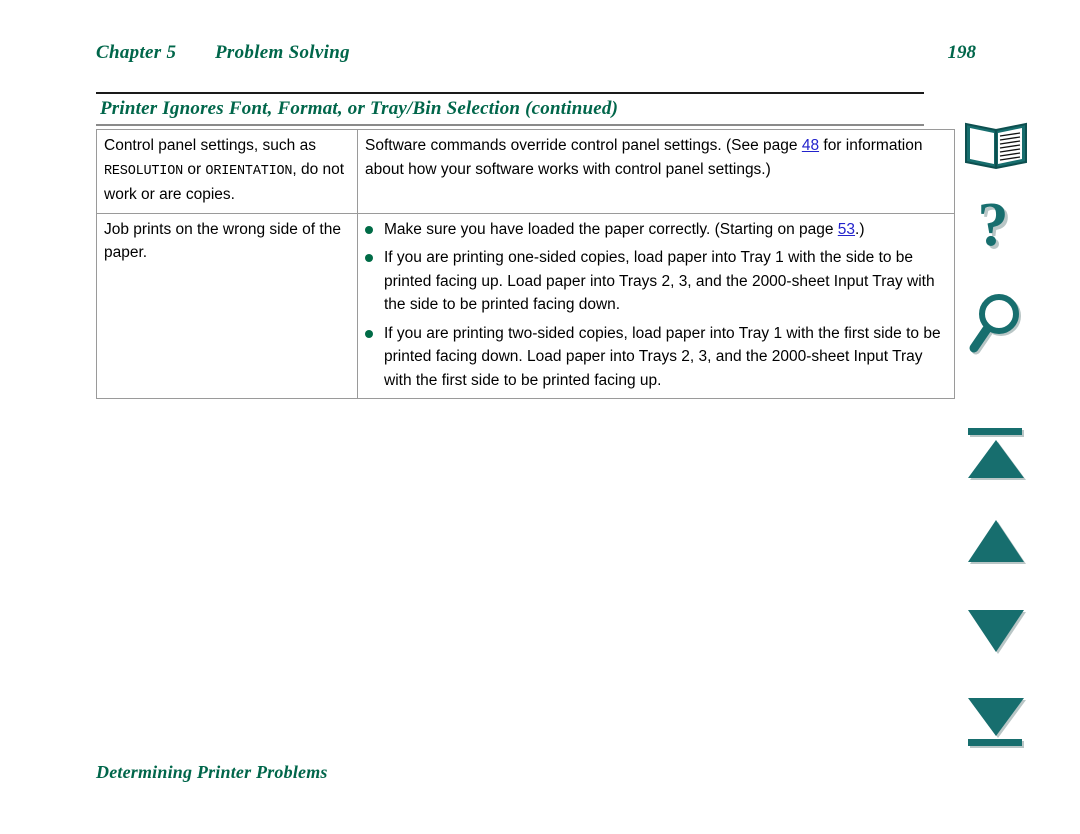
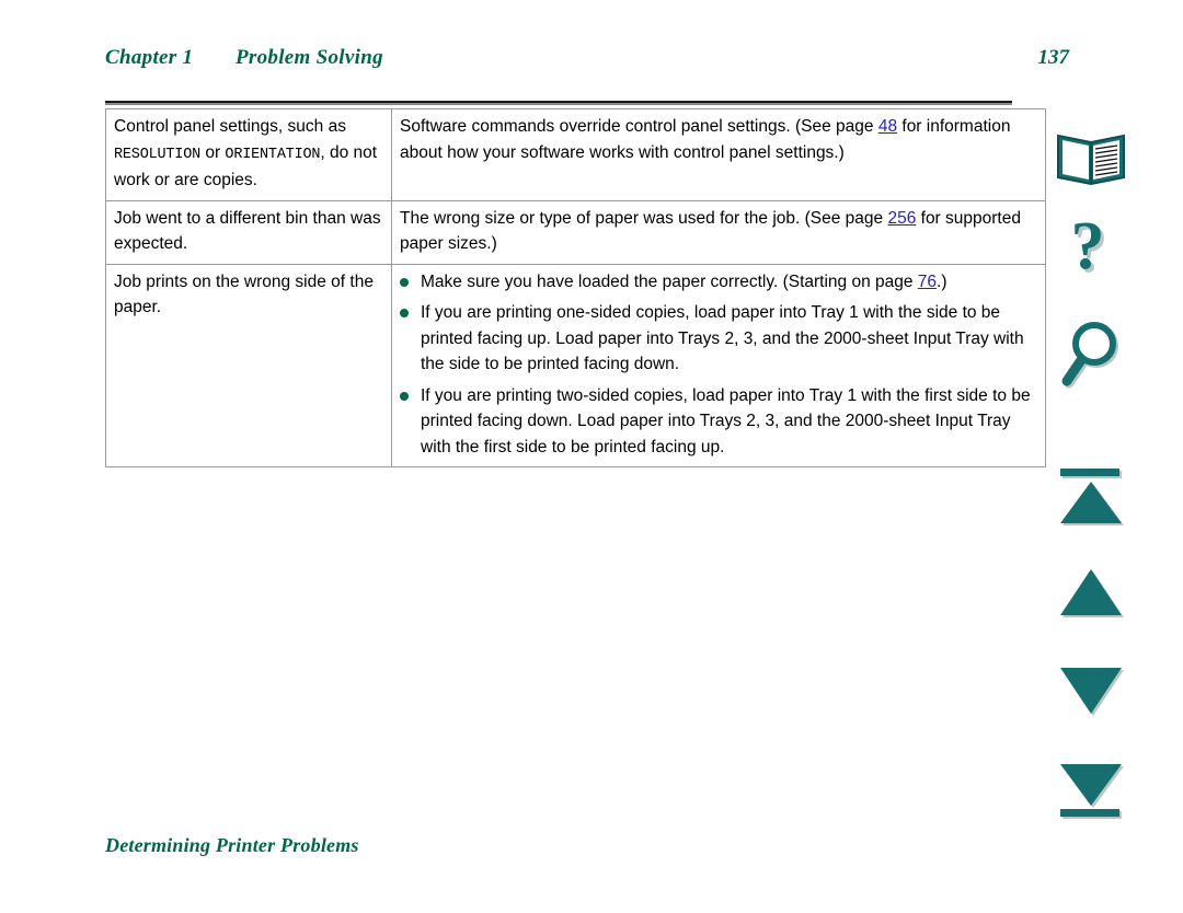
- Chapter 5
+ Chapter 1
  Problem Solving
- 198
+ 137
- Printer Ignores Font, Format, or Tray/Bin Selection (continued)
  Control panel settings, such as RESOLUTION or ORIENTATION, do not work or are copies.	Software commands override control panel settings. (See page 48 for information about how your software works with control panel settings.)
+ Job went to a different bin than was expected.	The wrong size or type of paper was used for the job. (See page 256 for supported paper sizes.)
- Job prints on the wrong side of the paper.	Make sure you have loaded the paper correctly. (Starting on page 53.) If you are printing one-sided copies, load paper into Tray 1 with the side to be printed facing up. Load paper into Trays 2, 3, and the 2000-sheet Input Tray with the side to be printed facing down. If you are printing two-sided copies, load paper into Tray 1 with the first side to be printed facing down. Load paper into Trays 2, 3, and the 2000-sheet Input Tray with the first side to be printed facing up.
+ Job prints on the wrong side of the paper.	Make sure you have loaded the paper correctly. (Starting on page 76.) If you are printing one-sided copies, load paper into Tray 1 with the side to be printed facing up. Load paper into Trays 2, 3, and the 2000-sheet Input Tray with the side to be printed facing down. If you are printing two-sided copies, load paper into Tray 1 with the first side to be printed facing down. Load paper into Trays 2, 3, and the 2000-sheet Input Tray with the first side to be printed facing up.
  Determining Printer Problems
  ?
